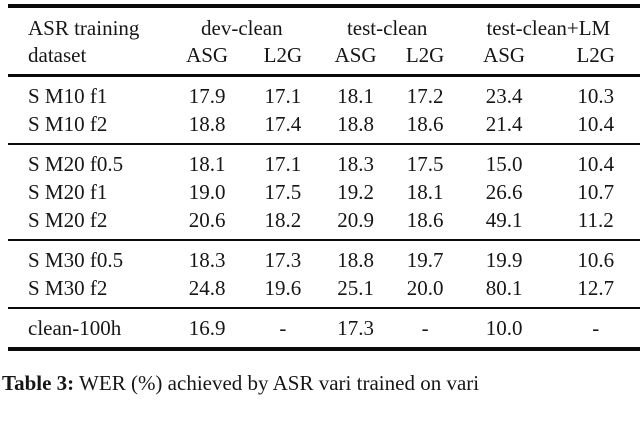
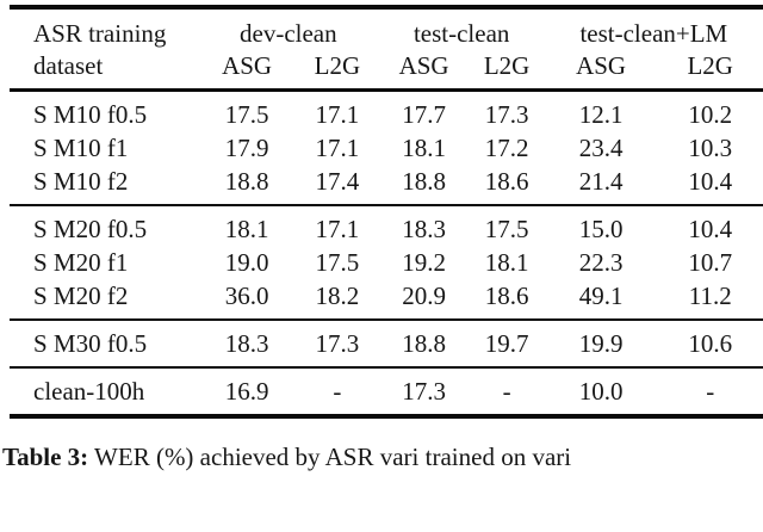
  ASR training	dev-clean	test-clean	test-clean+LM
  dataset	ASG	L2G	ASG	L2G	ASG	L2G
+ S M10 f0.5	17.5	17.1	17.7	17.3	12.1	10.2
  S M10 f1	17.9	17.1	18.1	17.2	23.4	10.3
  S M10 f2	18.8	17.4	18.8	18.6	21.4	10.4
  S M20 f0.5	18.1	17.1	18.3	17.5	15.0	10.4
- S M20 f1	19.0	17.5	19.2	18.1	26.6	10.7
+ S M20 f1	19.0	17.5	19.2	18.1	22.3	10.7
- S M20 f2	20.6	18.2	20.9	18.6	49.1	11.2
+ S M20 f2	36.0	18.2	20.9	18.6	49.1	11.2
  S M30 f0.5	18.3	17.3	18.8	19.7	19.9	10.6
- S M30 f2	24.8	19.6	25.1	20.0	80.1	12.7
  clean-100h	16.9	-	17.3	-	10.0	-
  Table 3: WER (%) achieved by ASR vari trained on vari
